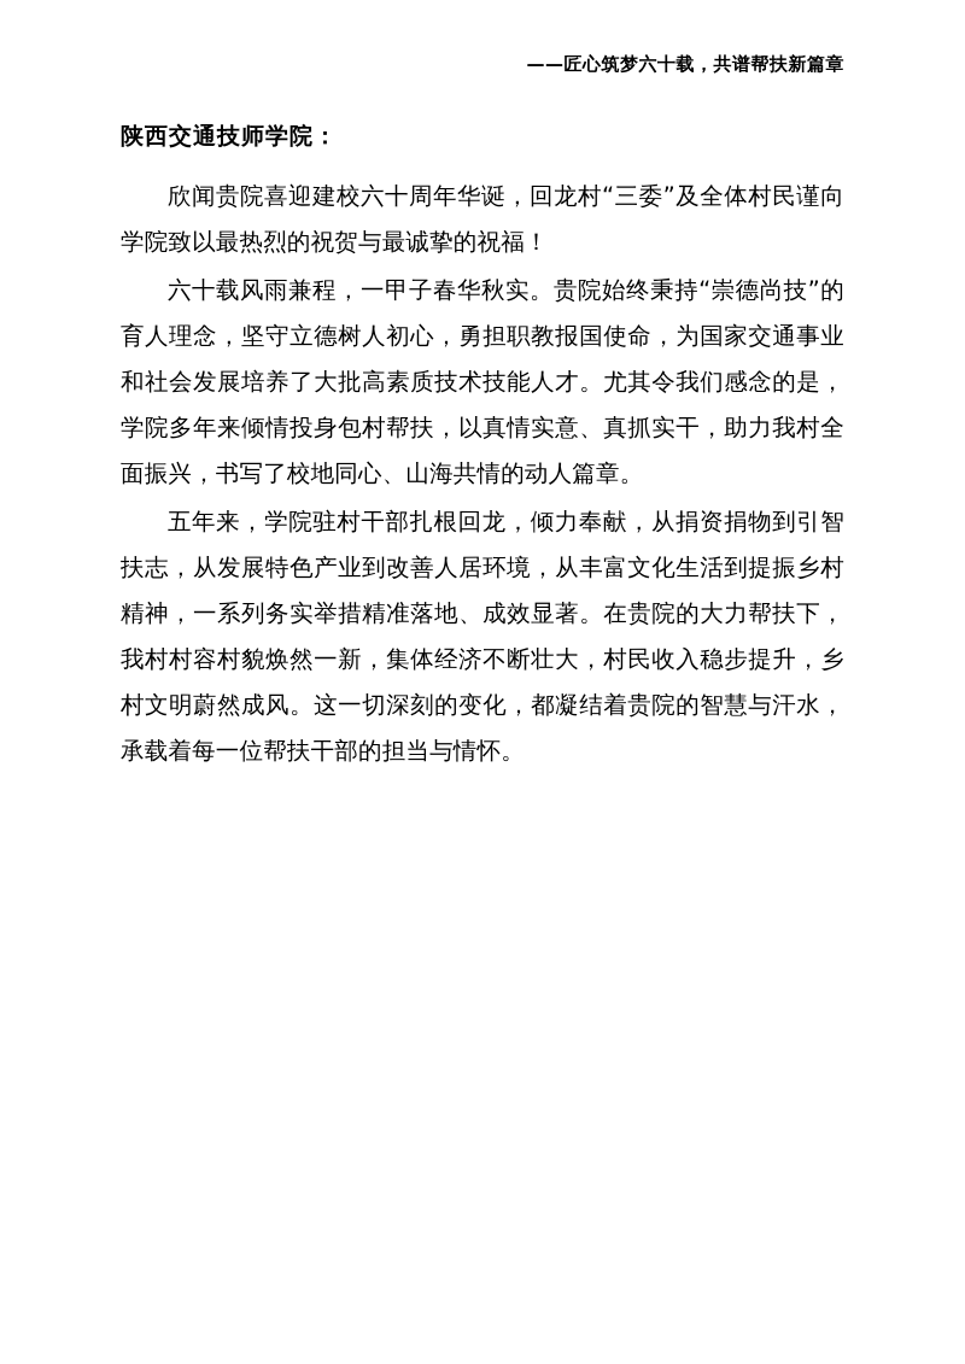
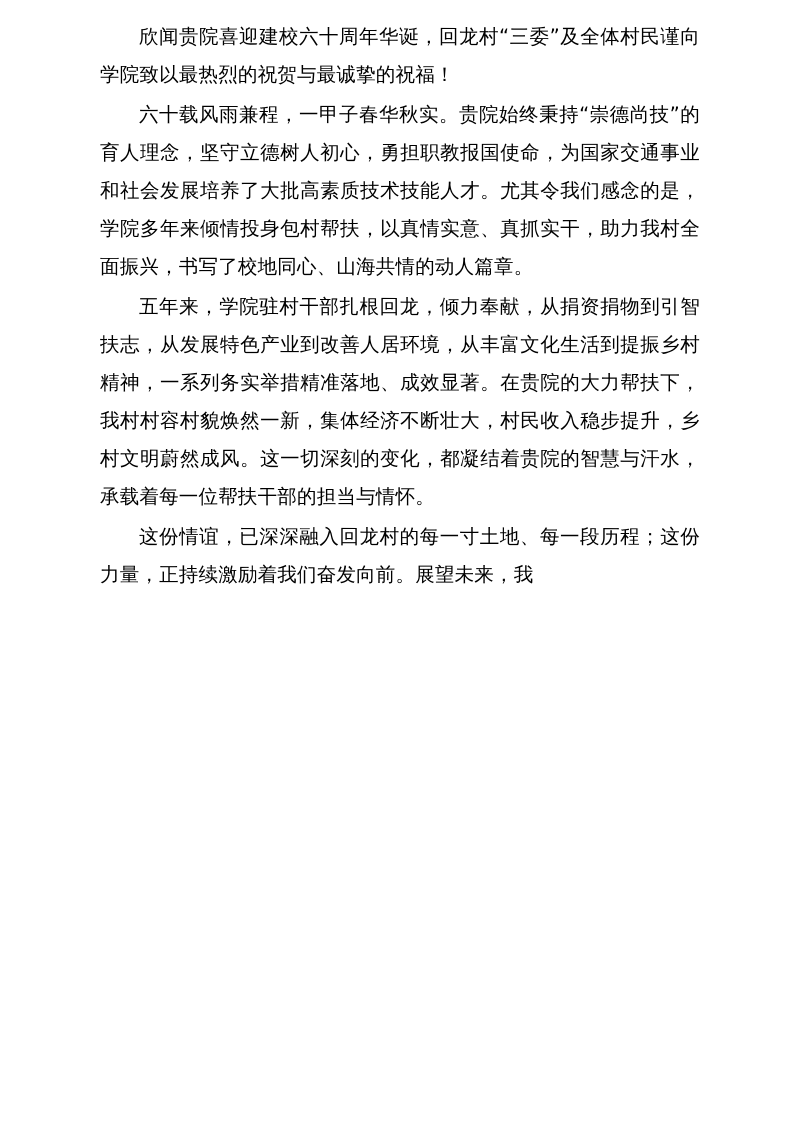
- ——匠心筑梦六十载，共谱帮扶新篇章
- 陕西交通技师学院：
  欣闻贵院喜迎建校六十周年华诞，回龙村“三委”及全体村民谨向学院致以最热烈的祝贺与最诚挚的祝福！
  六十载风雨兼程，一甲子春华秋实。贵院始终秉持“崇德尚技”的育人理念，坚守立德树人初心，勇担职教报国使命，为国家交通事业和社会发展培养了大批高素质技术技能人才。尤其令我们感念的是，学院多年来倾情投身包村帮扶，以真情实意、真抓实干，助力我村全面振兴，书写了校地同心、山海共情的动人篇章。
  五年来，学院驻村干部扎根回龙，倾力奉献，从捐资捐物到引智扶志，从发展特色产业到改善人居环境，从丰富文化生活到提振乡村精神，一系列务实举措精准落地、成效显著。在贵院的大力帮扶下，我村村容村貌焕然一新，集体经济不断壮大，村民收入稳步提升，乡村文明蔚然成风。这一切深刻的变化，都凝结着贵院的智慧与汗水，承载着每一位帮扶干部的担当与情怀。
+ 这份情谊，已深深融入回龙村的每一寸土地、每一段历程；这份力量，正持续激励着我们奋发向前。展望未来，我
